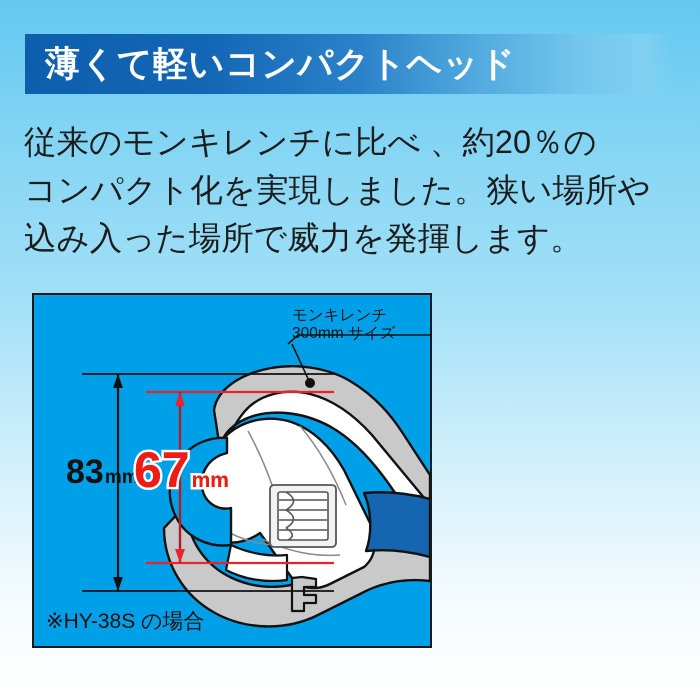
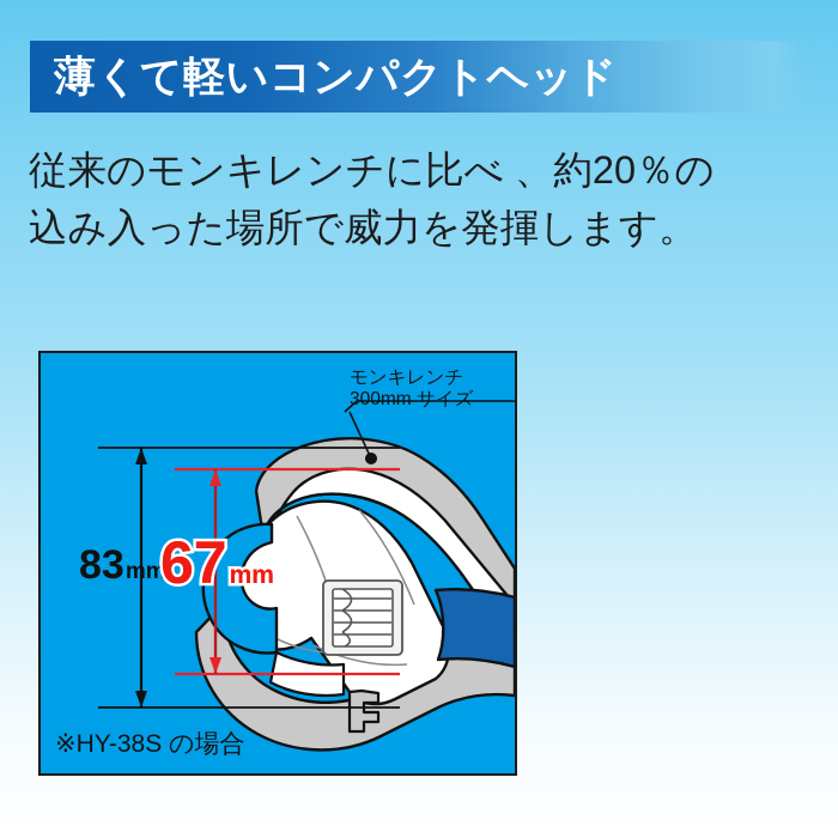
  薄くて軽いコンパクトヘッド
  従来のモンキレンチに比べ 、約20％の
- コンパクト化を実現しました。狭い場所や
  込み入った場所で威力を発揮します。
  モンキレンチ
  300mm サイズ
  83mm
  67mm
  ※HY-38S の場合
